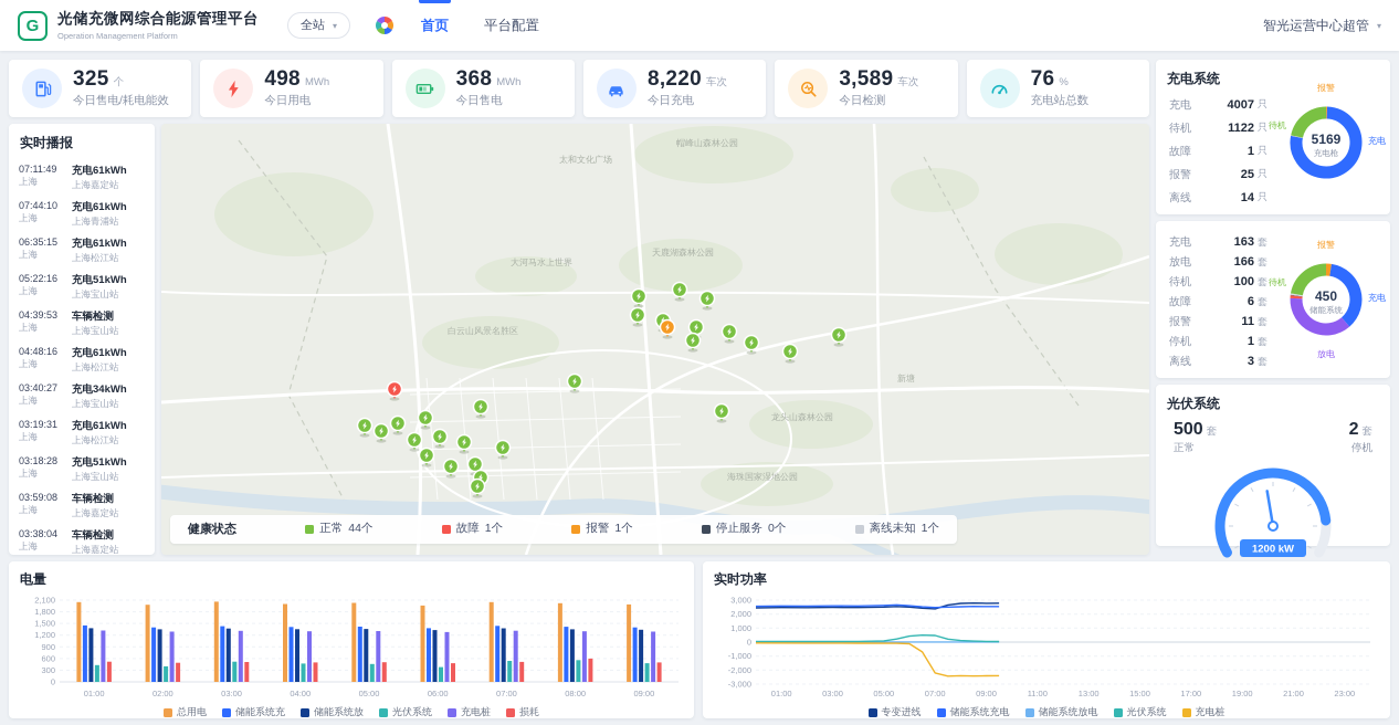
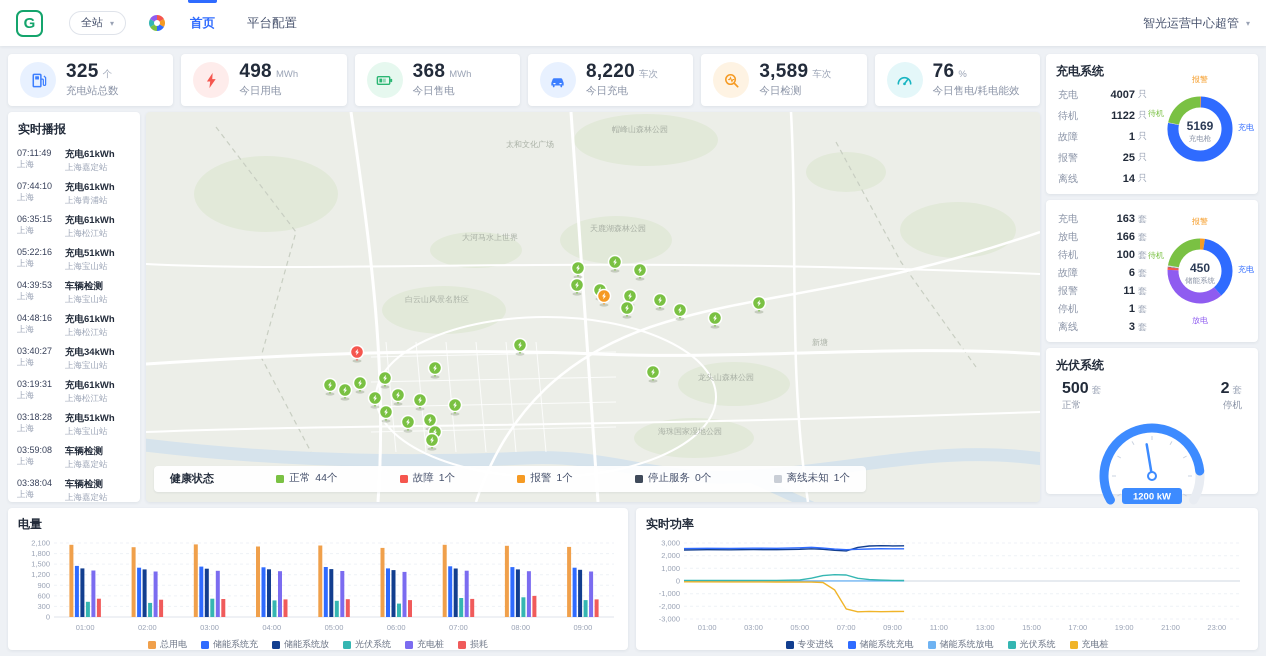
  G
- 光储充微网综合能源管理平台
- Operation Management Platform
  全站
  ▾
  首页
  平台配置
  智光运营中心超管
  ▾
  325
  个
- 今日售电/耗电能效
+ 充电站总数
  498
  MWh
  今日用电
  368
  MWh
  今日售电
  8,220
  车次
  今日充电
  3,589
  车次
  今日检测
  76
  %
- 充电站总数
+ 今日售电/耗电能效
  实时播报
  07:11:49
  上海
  充电61kWh
  上海嘉定站
  07:44:10
  上海
  充电61kWh
  上海青浦站
  06:35:15
  上海
  充电61kWh
  上海松江站
  05:22:16
  上海
  充电51kWh
  上海宝山站
  04:39:53
  上海
  车辆检测
  上海宝山站
  04:48:16
  上海
  充电61kWh
  上海松江站
  03:40:27
  上海
  充电34kWh
  上海宝山站
  03:19:31
  上海
  充电61kWh
  上海松江站
  03:18:28
  上海
  充电51kWh
  上海宝山站
  03:59:08
  上海
  车辆检测
  上海嘉定站
  03:38:04
  上海
  车辆检测
  上海嘉定站
  太和文化广场
  帽峰山森林公园
  天鹿湖森林公园
  大河马水上世界
  白云山风景名胜区
  龙头山森林公园
  海珠国家湿地公园
  新塘
  健康状态
  正常
  44个
  故障
  1个
  报警
  1个
  停止服务
  0个
  离线未知
  1个
  充电系统
  充电
  4007
  只
  待机
  1122
  只
  故障
  1
  只
  报警
  25
  只
  离线
  14
  只
  5169
  充电枪
  待机
  报警
  充电
  充电
  163
  套
  放电
  166
  套
  待机
  100
  套
  故障
  6
  套
  报警
  11
  套
  停机
  1
  套
  离线
  3
  套
  450
  储能系统
  待机
  报警
  充电
  放电
  光伏系统
  500 套
  正常
  2 套
  停机
  1200 kW
  电量
  0
  300
  600
  900
  1,200
  1,500
  1,800
  2,100
  01:00
  02:00
  03:00
  04:00
  05:00
  06:00
  07:00
  08:00
  09:00
  总用电
  储能系统充
  储能系统放
  光伏系统
  充电桩
  损耗
  实时功率
  -3,000
  -2,000
  -1,000
  0
  1,000
  2,000
  3,000
  01:00
  03:00
  05:00
  07:00
  09:00
  11:00
  13:00
  15:00
  17:00
  19:00
  21:00
  23:00
  专变进线
  储能系统充电
  储能系统放电
  光伏系统
  充电桩
